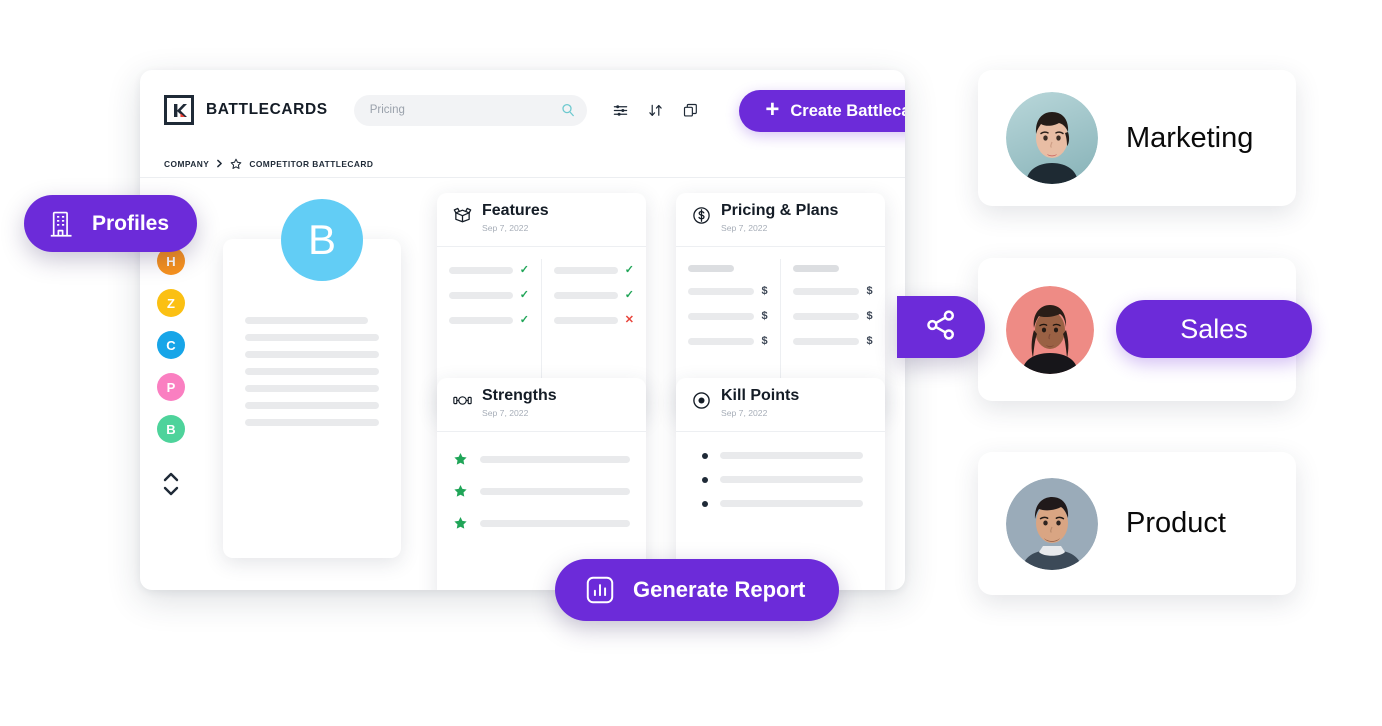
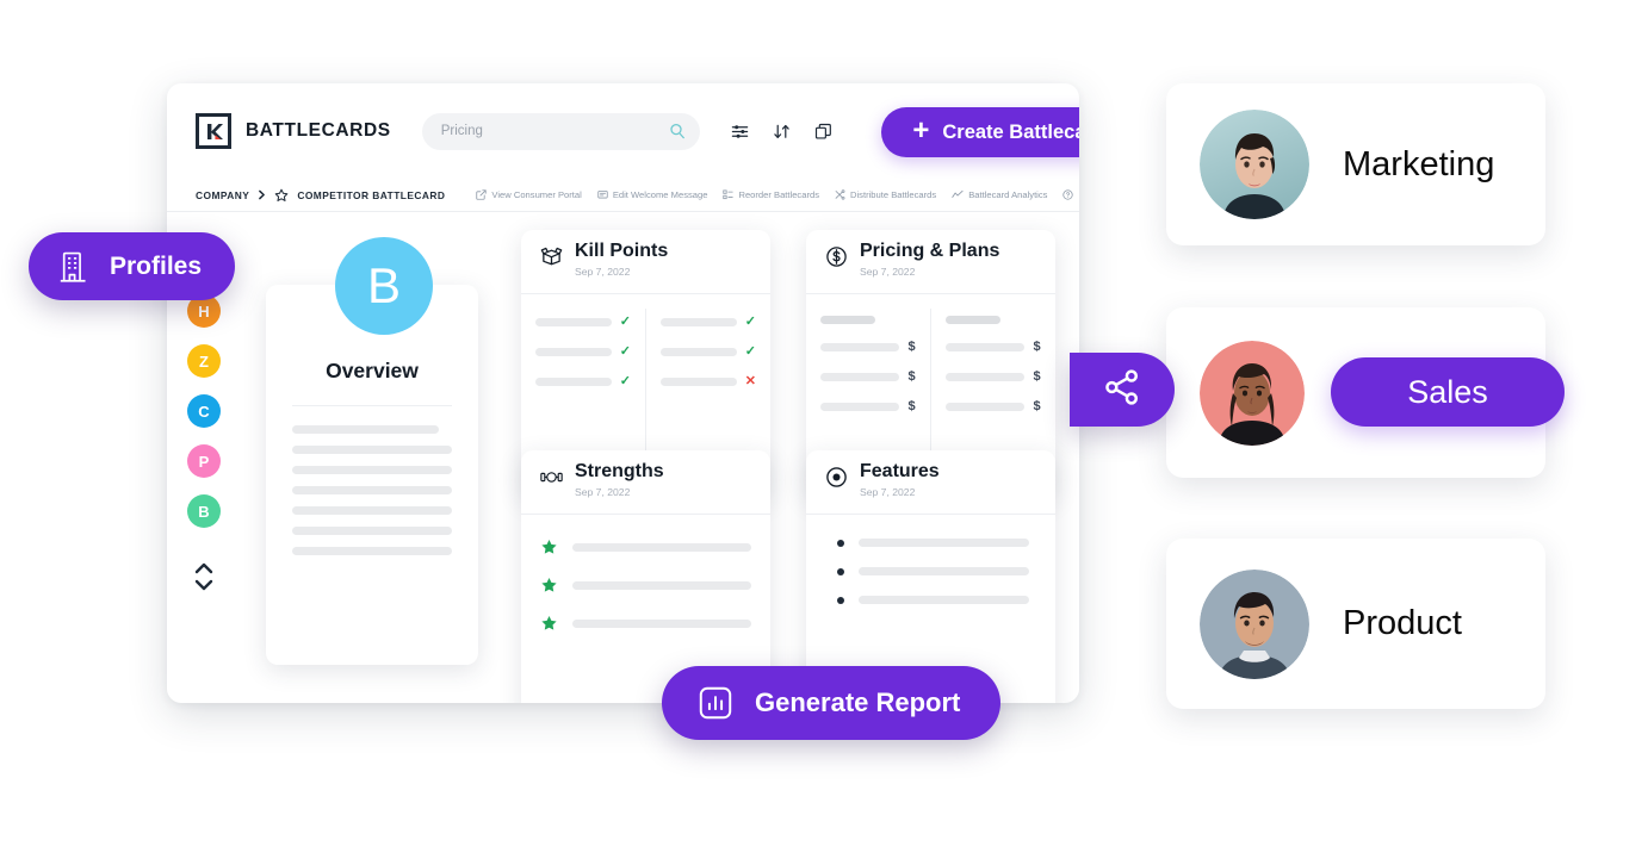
  BATTLECARDS
  Pricing
  +
  Create Battlec
  COMPANY
  COMPETITOR BATTLECARD
+ View Consumer Portal
+ Edit Welcome Message
+ Reorder Battlecards
+ Distribute Battlecards
+ Battlecard Analytics
  H
  Z
  C
  P
  B
+ Overview
  B
- Features
+ Kill Points
  Sep 7, 2022
  ✓
  ✓
  ✓
  ✓
  ✓
  ✕
  Pricing & Plans
  Sep 7, 2022
  $
  $
  $
  $
  $
  $
  Strengths
  Sep 7, 2022
- Kill Points
+ Features
  Sep 7, 2022
  Profiles
  Generate Report
  Marketing
  Sales
  Product
